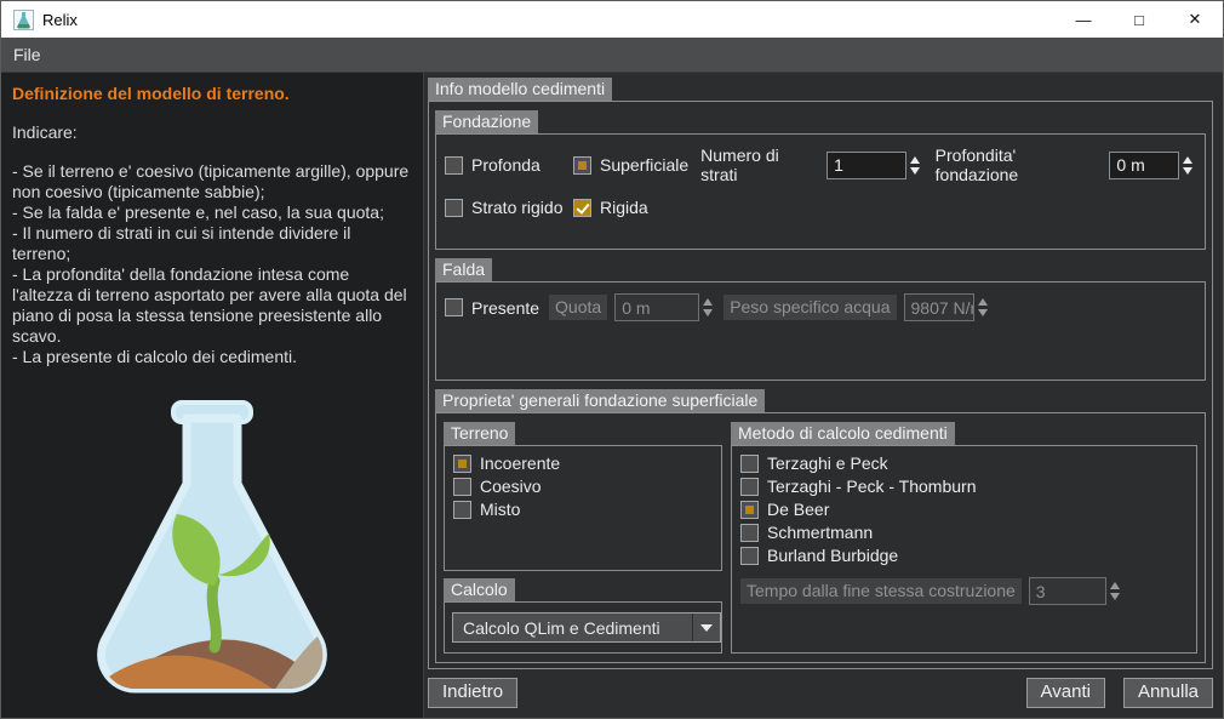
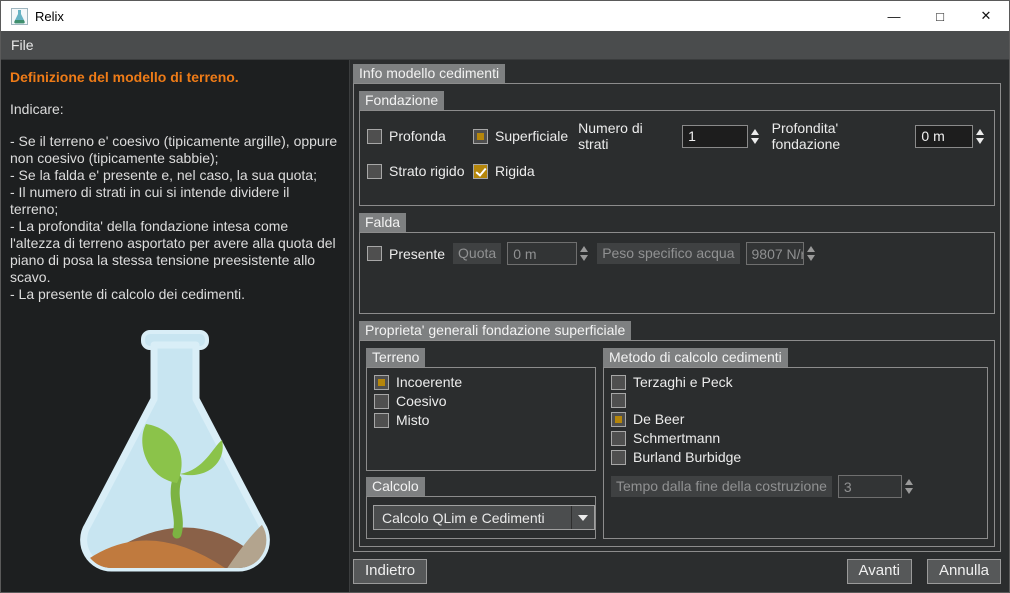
  Relix
  —
  □
  ✕
  File
  Definizione del modello di terreno.
  Indicare:
  - Se il terreno e' coesivo (tipicamente argille), oppure non coesivo (tipicamente sabbie);
  - Se la falda e' presente e, nel caso, la sua quota;
  - Il numero di strati in cui si intende dividere il terreno;
  - La profondita' della fondazione intesa come l'altezza di terreno asportato per avere alla quota del piano di posa la stessa tensione preesistente allo scavo.
  - La presente di calcolo dei cedimenti.
  Info modello cedimenti
  Fondazione
  Profonda
  Superficiale
  Numero di strati
  1
  Profondita' fondazione
  0 m
  Strato rigido
  Rigida
  Falda
  Presente
  Quota
  0 m
  Peso specifico acqua
  9807 N/r
  Proprieta' generali fondazione superficiale
  Terreno
  Incoerente
  Coesivo
  Misto
  Calcolo
  Calcolo QLim e Cedimenti
  Metodo di calcolo cedimenti
  Terzaghi e Peck
- Terzaghi - Peck - Thomburn
  De Beer
  Schmertmann
  Burland Burbidge
- Tempo dalla fine stessa costruzione
+ Tempo dalla fine della costruzione
  3
  Indietro
  Avanti
  Annulla
